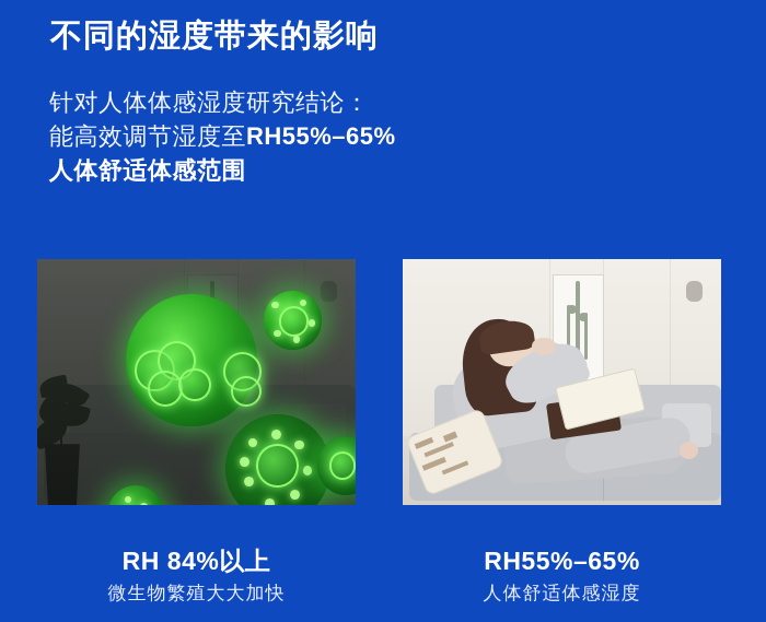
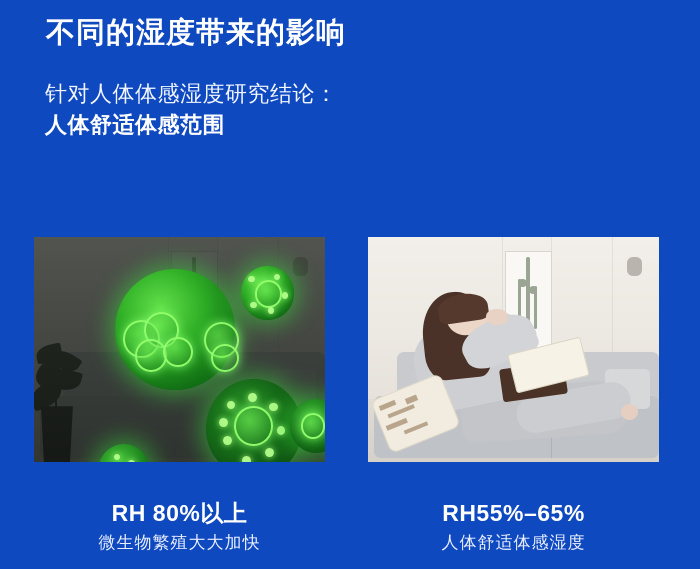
  不同的湿度带来的影响
  针对人体体感湿度研究结论：
- 能高效调节湿度至RH55%–65%
  人体舒适体感范围
- RH 84%以上
+ RH 80%以上
  微生物繁殖大大加快
  RH55%–65%
  人体舒适体感湿度
